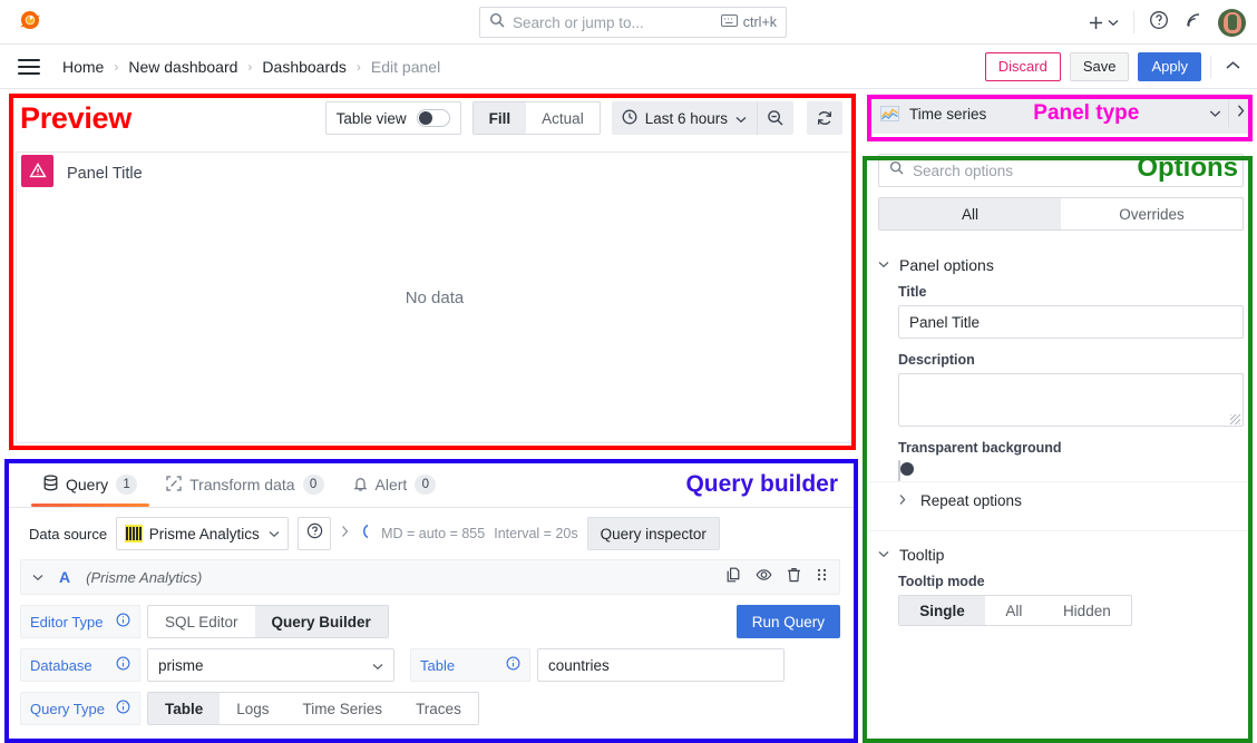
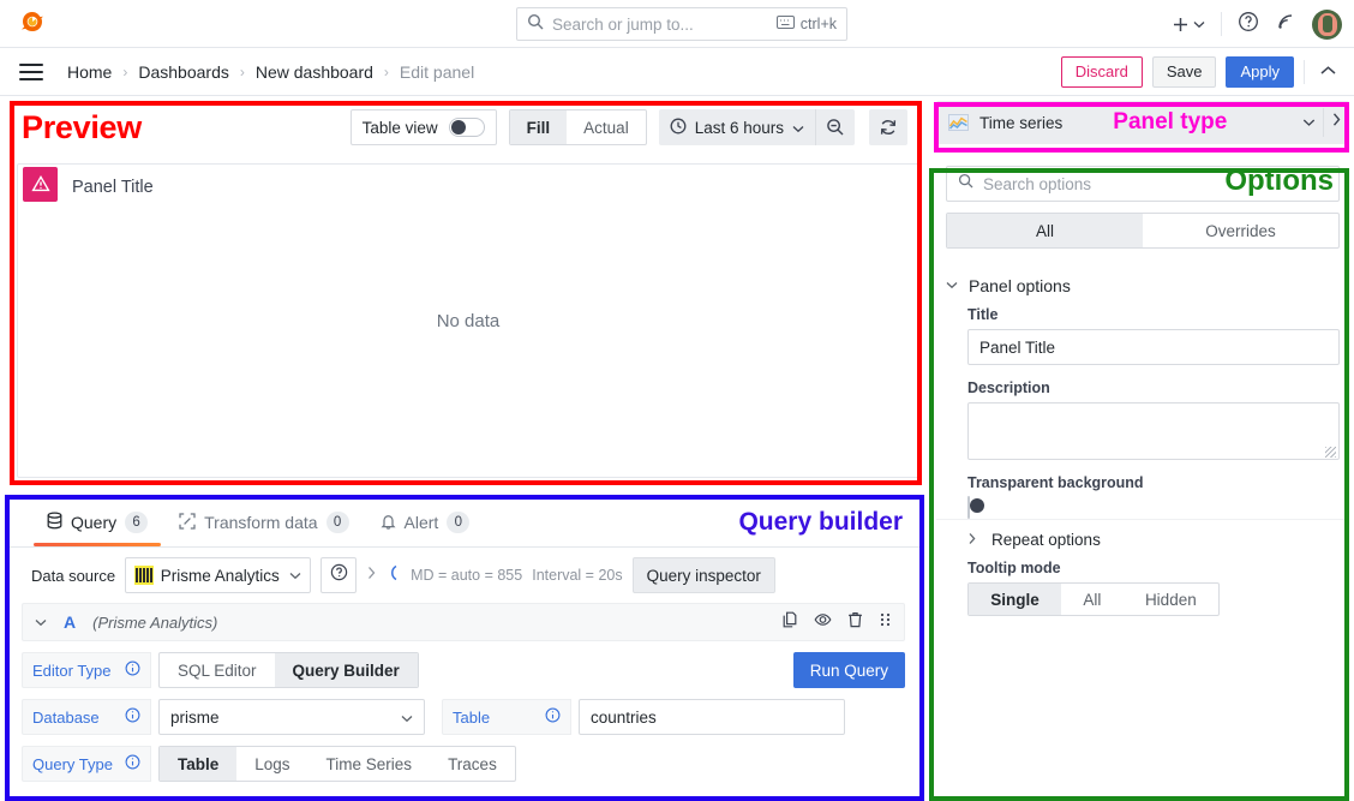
  Search or jump to...
  ctrl+k
  Home
  ›
- New dashboard
+ Dashboards
  ›
- Dashboards
+ New dashboard
  ›
  Edit panel
  Discard
  Save
  Apply
  Preview
  Table view
  Fill
  Actual
  Last 6 hours
  Panel Title
  No data
  Query
- 1
+ 6
  Transform data
  0
  Alert
  0
  Query builder
  Data source
  Prisme Analytics
  MD = auto = 855
  Interval = 20s
  Query inspector
  A
  (Prisme Analytics)
  Editor Type
  SQL Editor
  Query Builder
  Run Query
  Database
  prisme
  Table
  countries
  Query Type
  Table
  Logs
  Time Series
  Traces
  Time series
  Panel type
  Search options
  Options
  All
  Overrides
  Panel options
  Title
  Panel Title
  Description
  Transparent background
  Repeat options
- Tooltip
  Tooltip mode
  Single
  All
  Hidden
